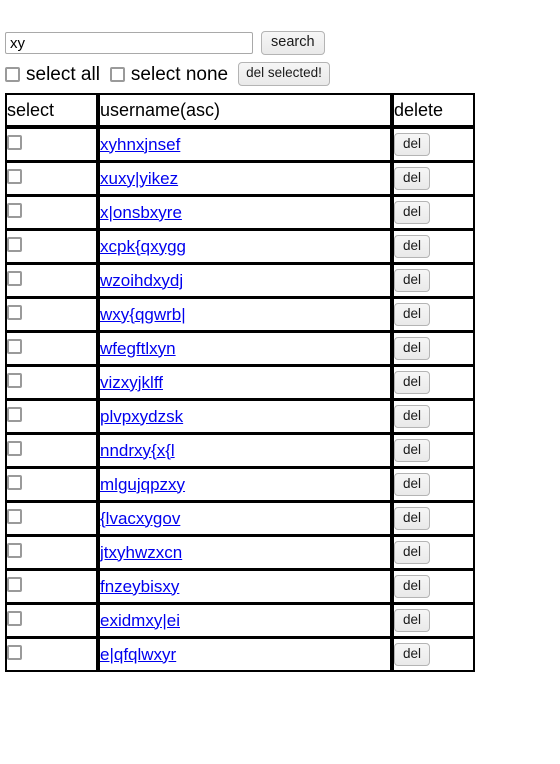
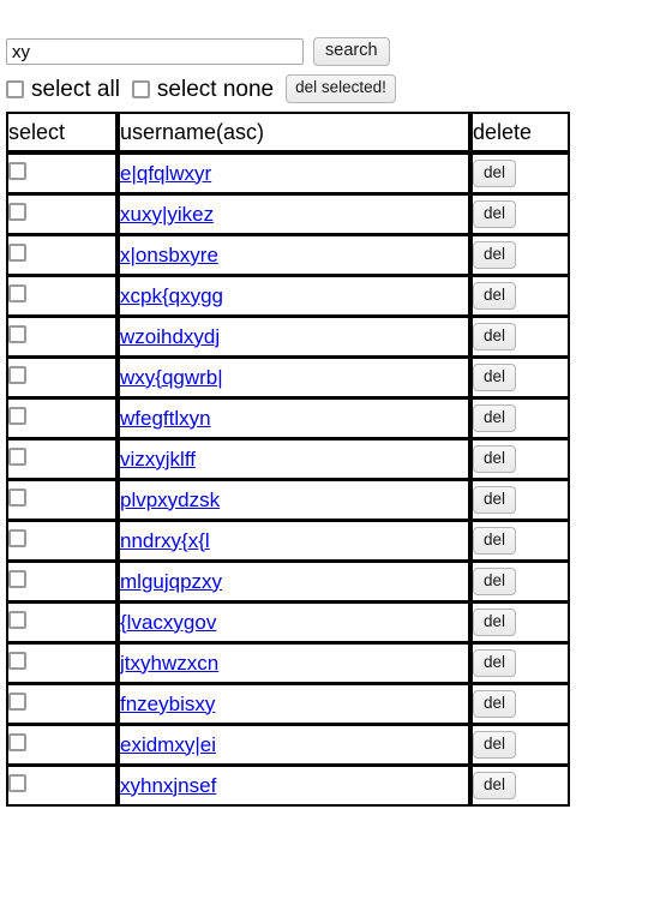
  xy
  search
  select all
  select none
  del selected!
  select	username(asc)	delete
- 	xyhnxjnsef	del
+ 	e|qfqlwxyr	del
  	xuxy|yikez	del
  	x|onsbxyre	del
  	xcpk{qxygg	del
  	wzoihdxydj	del
  	wxy{qgwrb|	del
  	wfegftlxyn	del
  	vizxyjklff	del
  	plvpxydzsk	del
  	nndrxy{x{l	del
  	mlgujqpzxy	del
  	{lvacxygov	del
  	jtxyhwzxcn	del
  	fnzeybisxy	del
  	exidmxy|ei	del
- 	e|qfqlwxyr	del
+ 	xyhnxjnsef	del
